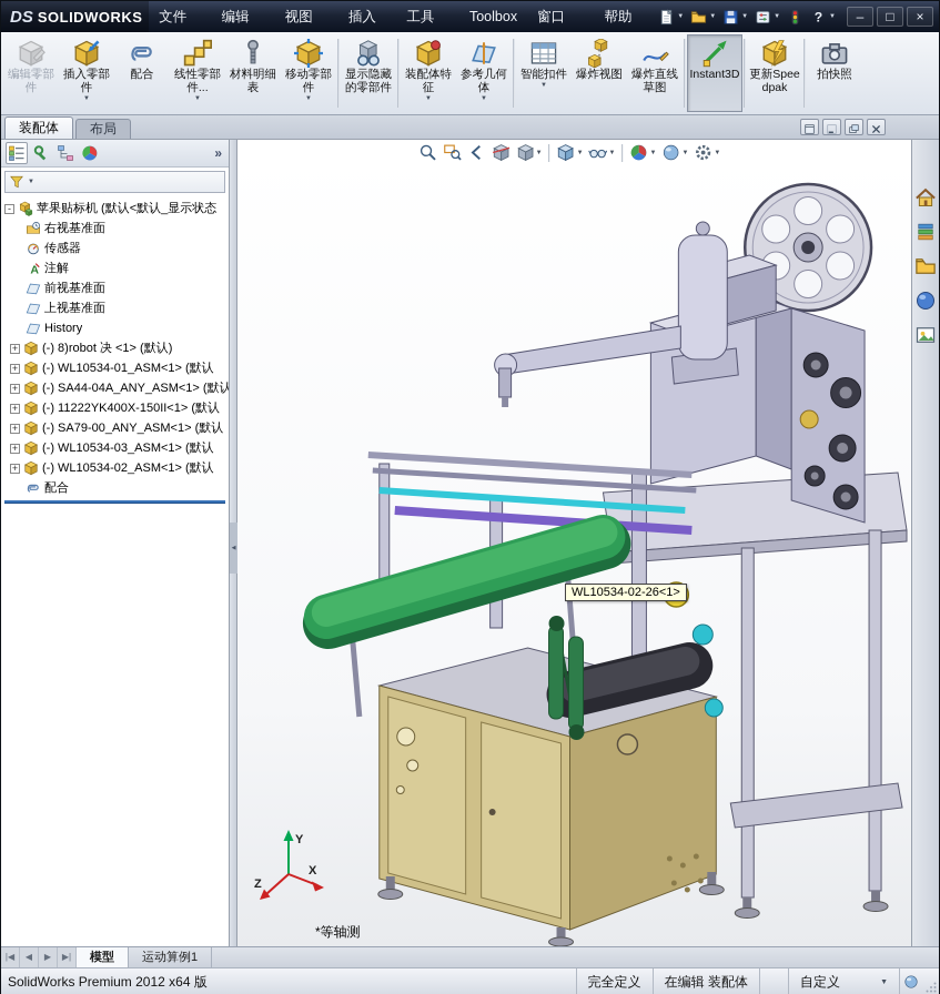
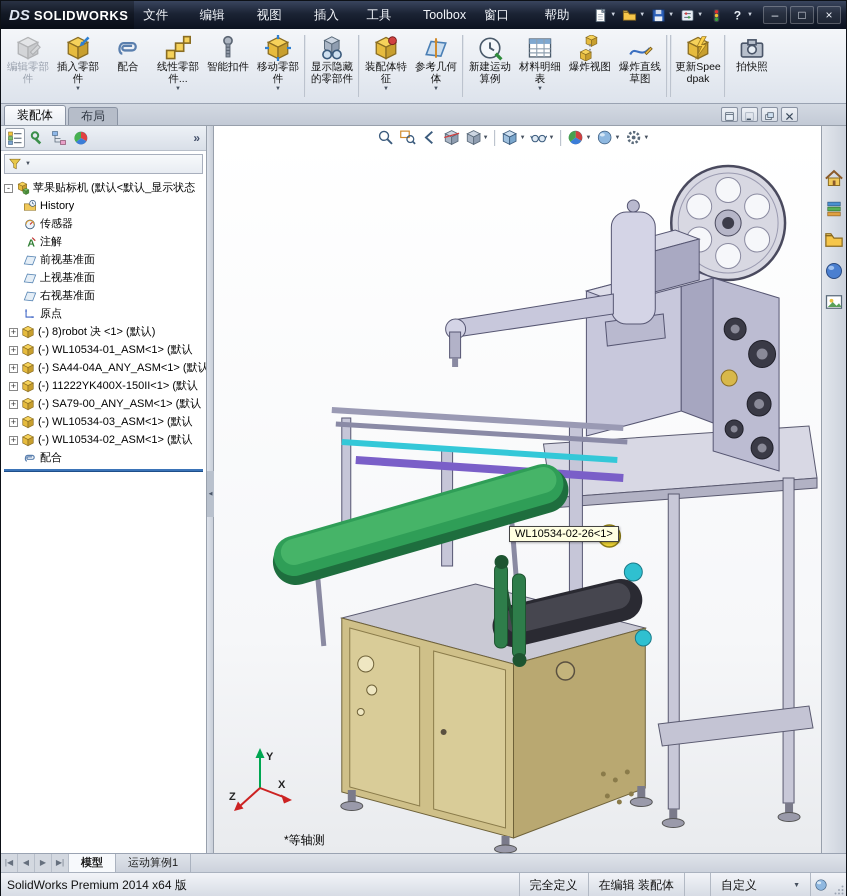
  DS
  SOLIDWORKS
  Toolbox
  ?
  –
  □
  ×
  编辑零部件
  插入零部件
  配合
  线性零部件...
- 材料明细表
+ 智能扣件
  移动零部件
  显示隐藏的零部件
  装配体特征
  参考几何体
+ 新建运动算例
- 智能扣件
+ 材料明细表
  爆炸视图
  爆炸直线草图
- Instant3D
  更新Speedpak
  拍快照
  装配体
  布局
  »
  -
  苹果贴标机 (默认<默认_显示状态
- 右视基准面
+ History
  传感器
  A
  注解
  前视基准面
  上视基准面
- History
+ 右视基准面
+ 原点
  +
  (-) 8)robot 决 <1> (默认)
  +
  (-) WL10534-01_ASM<1> (默认
  +
  (-) SA44-04A_ANY_ASM<1> (默认
  +
  (-) 11222YK400X-150II<1> (默认
  +
  (-) SA79-00_ANY_ASM<1> (默认
  +
  (-) WL10534-03_ASM<1> (默认
  +
  (-) WL10534-02_ASM<1> (默认
  配合
  WL10534-02-26<1>
  Y
  X
  Z
  *等轴测
  |◀
  ◀
  ▶
  ▶|
  模型
  运动算例1
- SolidWorks Premium 2012 x64 版
+ SolidWorks Premium 2014 x64 版
  完全定义
  在编辑 装配体
  自定义
